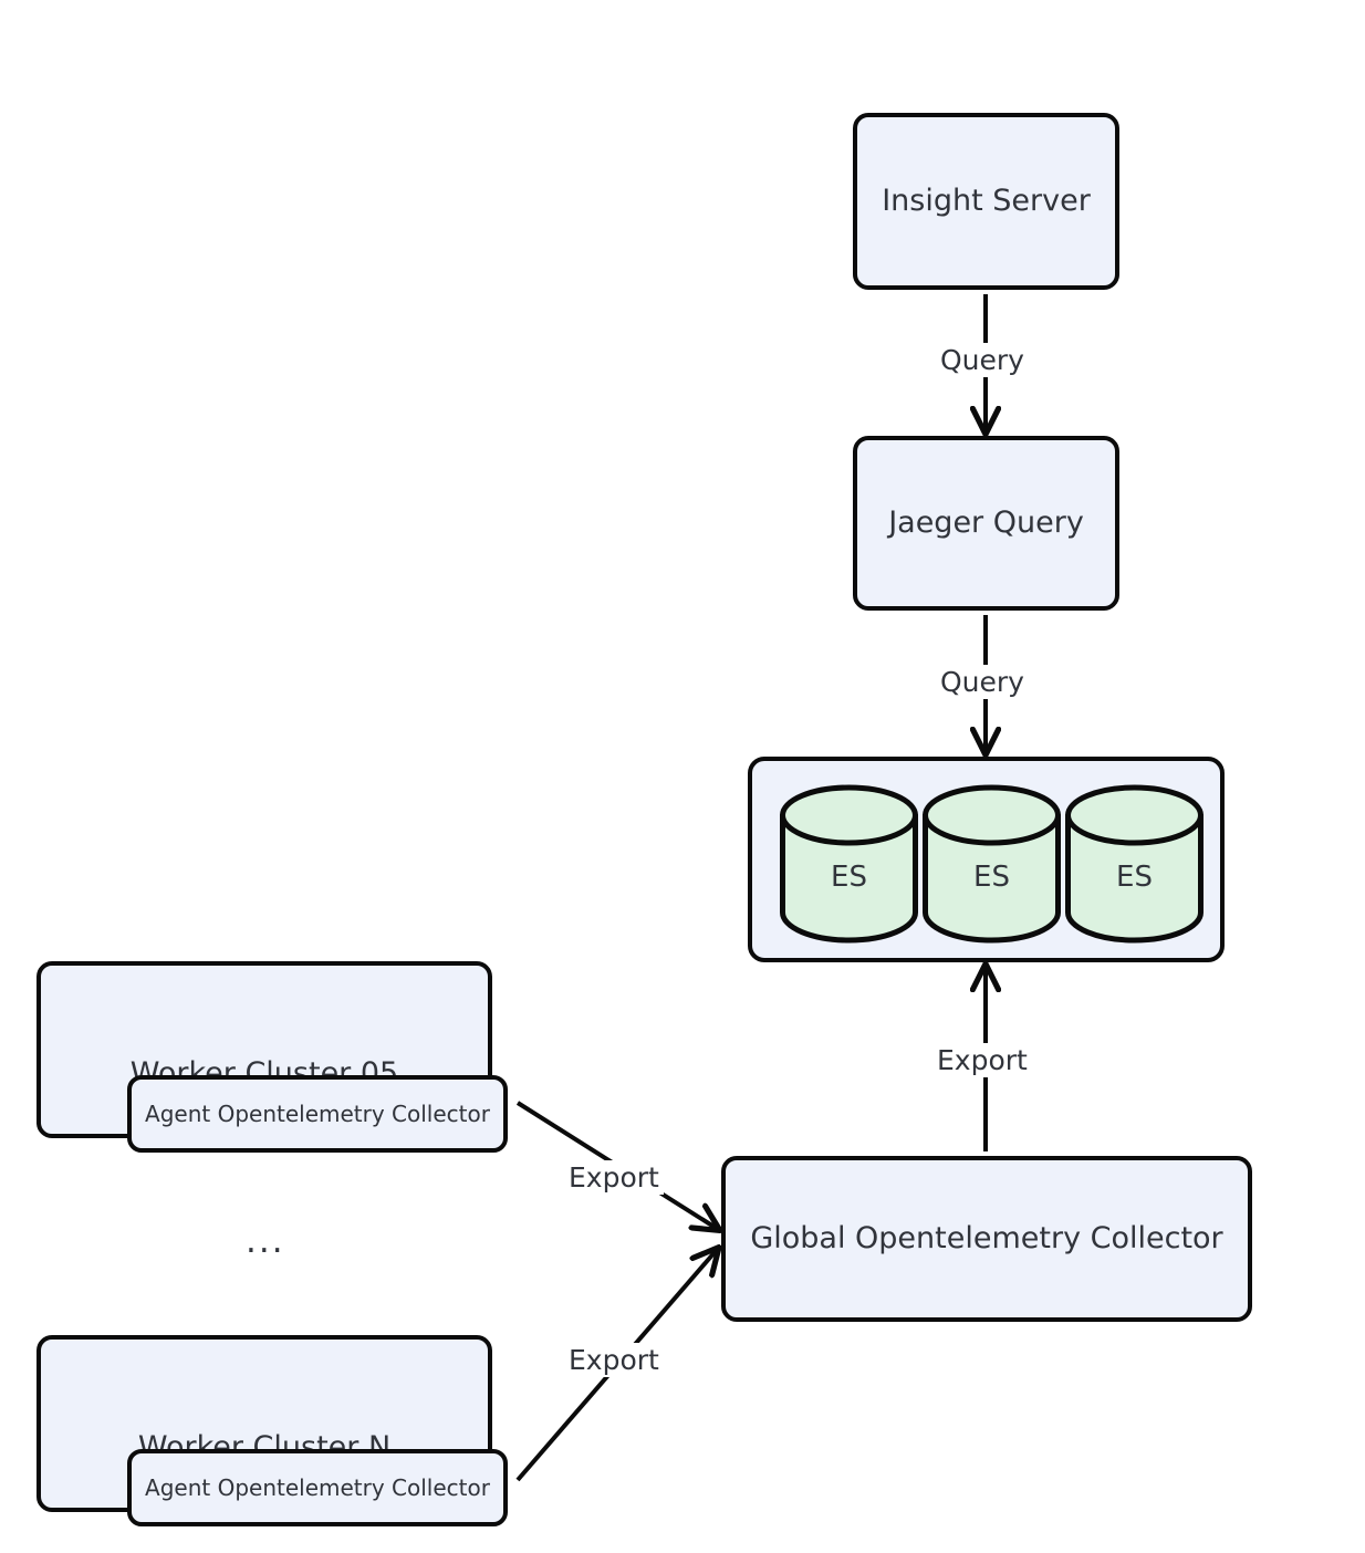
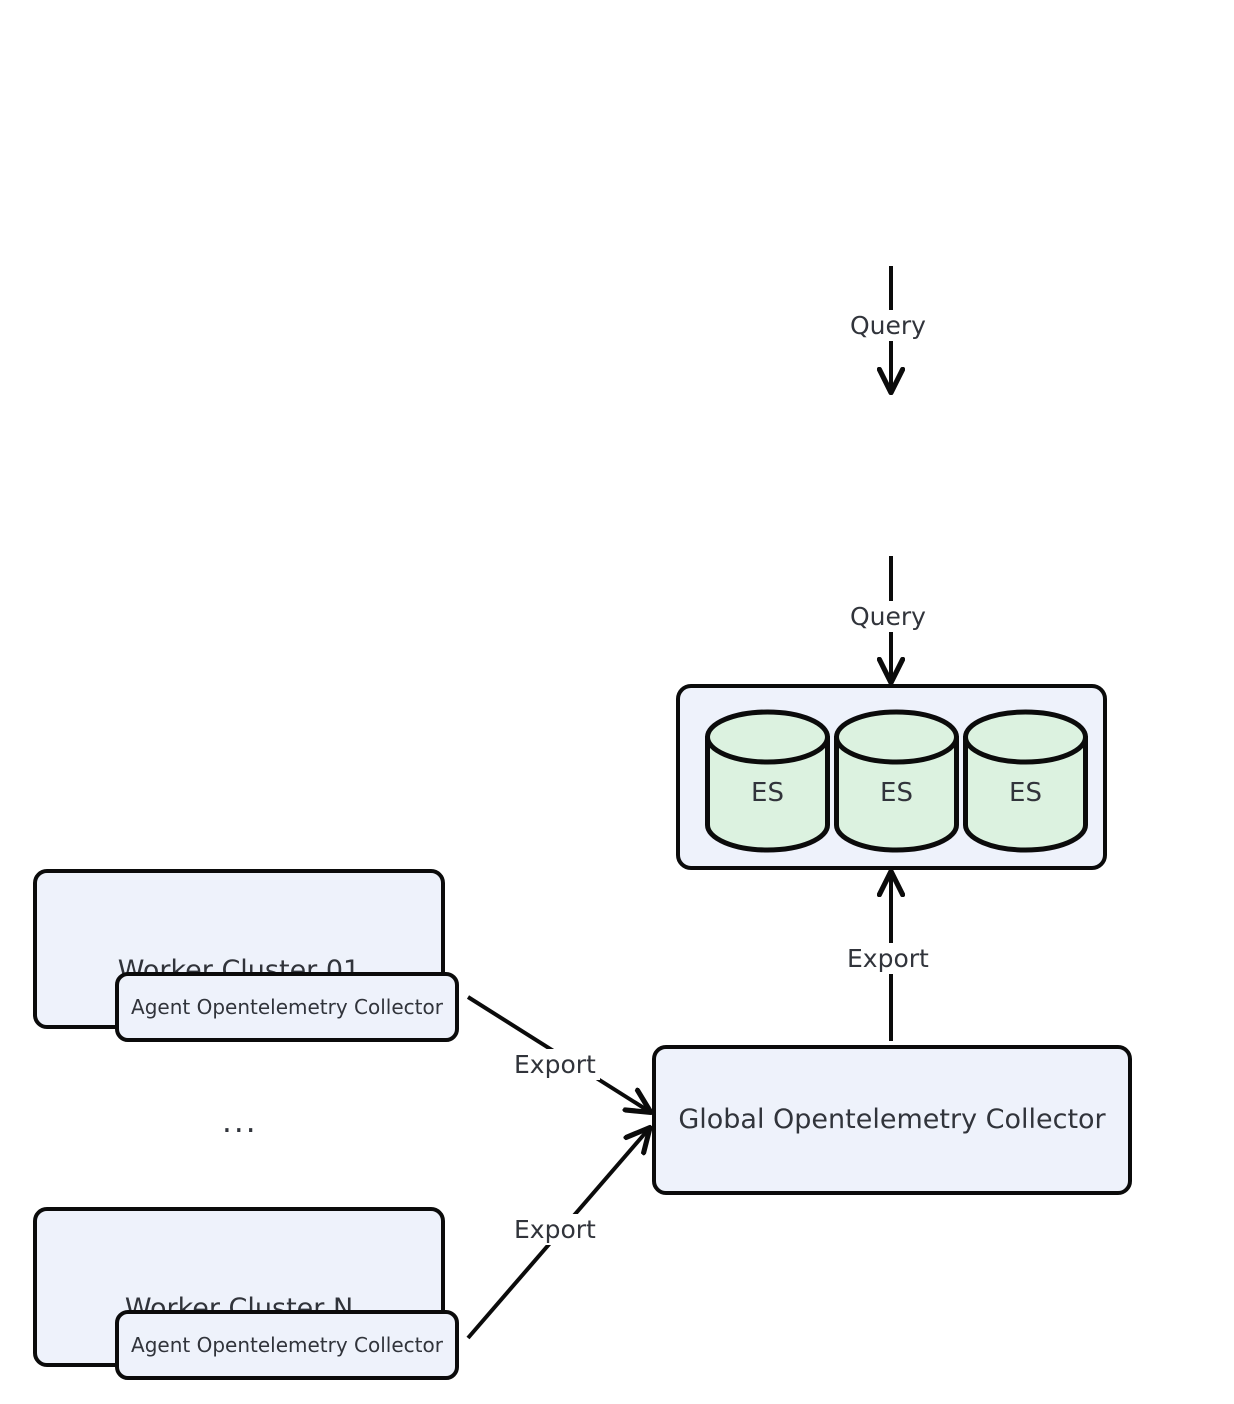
- Insight Server
- Jaeger Query
  ES
  ES
  ES
  Global Opentelemetry Collector
- Worker Cluster 05
+ Worker Cluster 01
  Agent Opentelemetry Collector
  Worker Cluster N
  Agent Opentelemetry Collector
  ...
  Query
  Query
  Export
  Export
  Export
